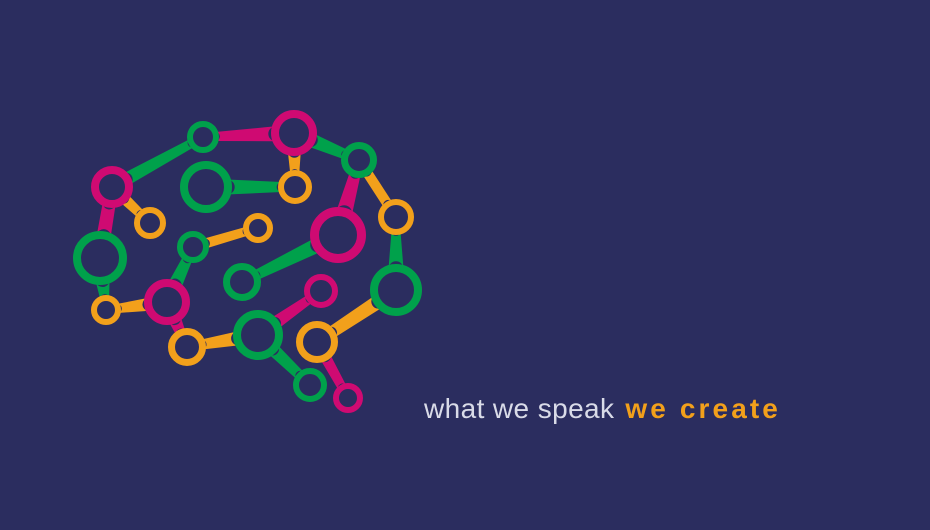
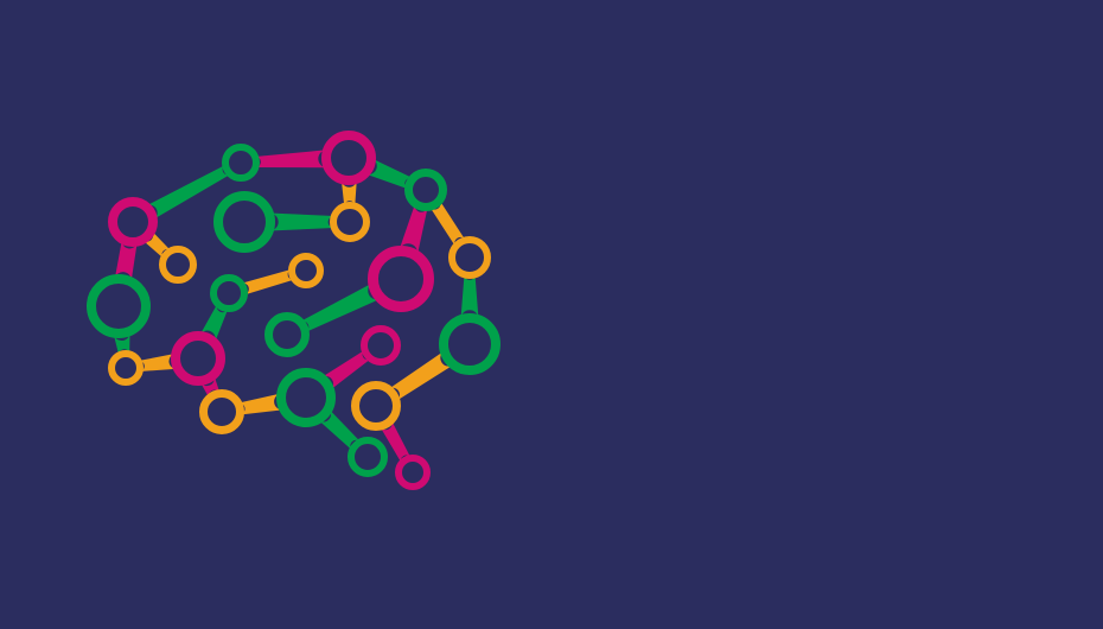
- what we speak
- we create
